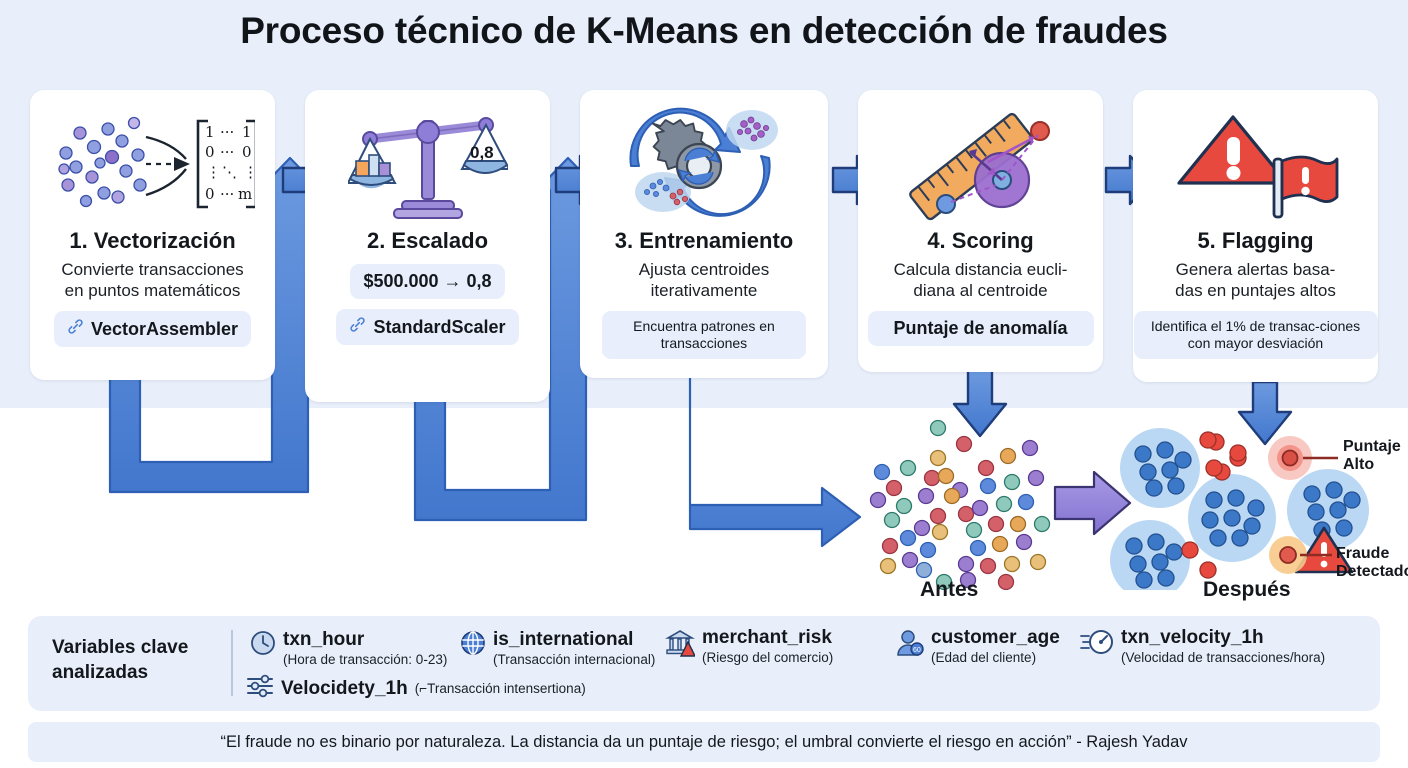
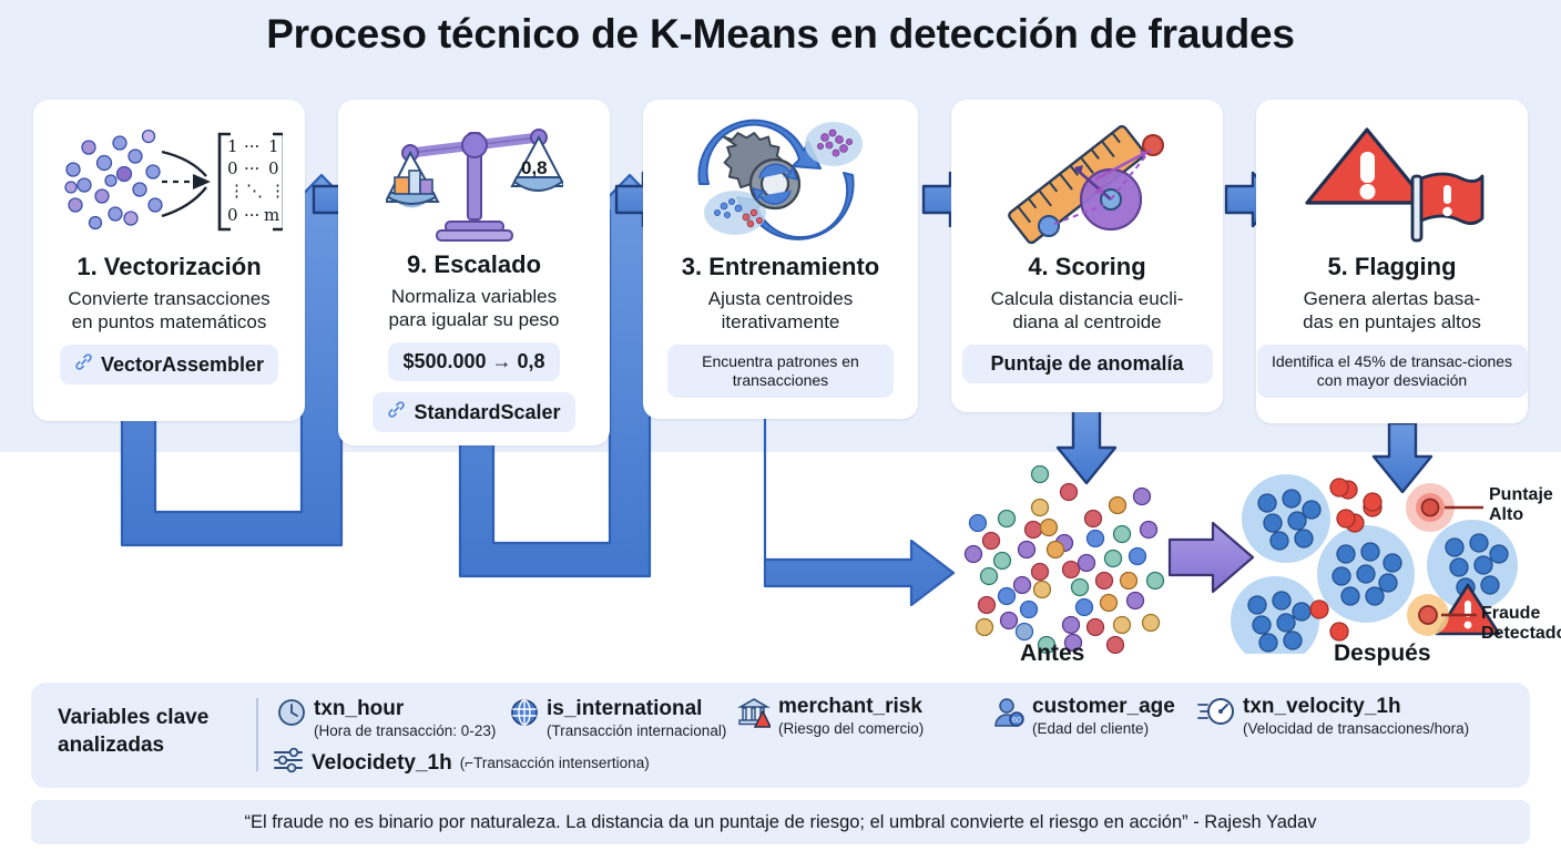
  Proceso técnico de K-Means en detección de fraudes
  1
  ···
  1
  0
  ···
  0
  ⋮
  ⋱
  ⋮
  0
  ···
  m
  1. Vectorización
  Convierte transacciones
  en puntos matemáticos
  VectorAssembler
  0,8
- 2. Escalado
+ 9. Escalado
+ Normaliza variables
+ para igualar su peso
  $500.000 → 0,8
  StandardScaler
  3. Entrenamiento
  Ajusta centroides
  iterativamente
  Encuentra patrones en transacciones
  4. Scoring
  Calcula distancia eucli-
  diana al centroide
  Puntaje de anomalía
  5. Flagging
  Genera alertas basa-
  das en puntajes altos
- Identifica el 1% de transac-ciones con mayor desviación
+ Identifica el 45% de transac-ciones con mayor desviación
  Antes
  Después
  Puntaje
  Alto
  Fraude
  Detectad
  Variables clave
  analizadas
  txn_hour
  (Hora de transacción: 0-23)
  is_international
  (Transacción internacional)
  merchant_risk
  (Riesgo del comercio)
  customer_age
  (Edad del cliente)
  txn_velocity_1h
  (Velocidad de transacciones/hora)
  Velocidety_1h
  (⌐Transacción intensertiona)
  “El fraude no es binario por naturaleza. La distancia da un puntaje de riesgo; el umbral convierte el riesgo en acción” - Rajesh Yadav
